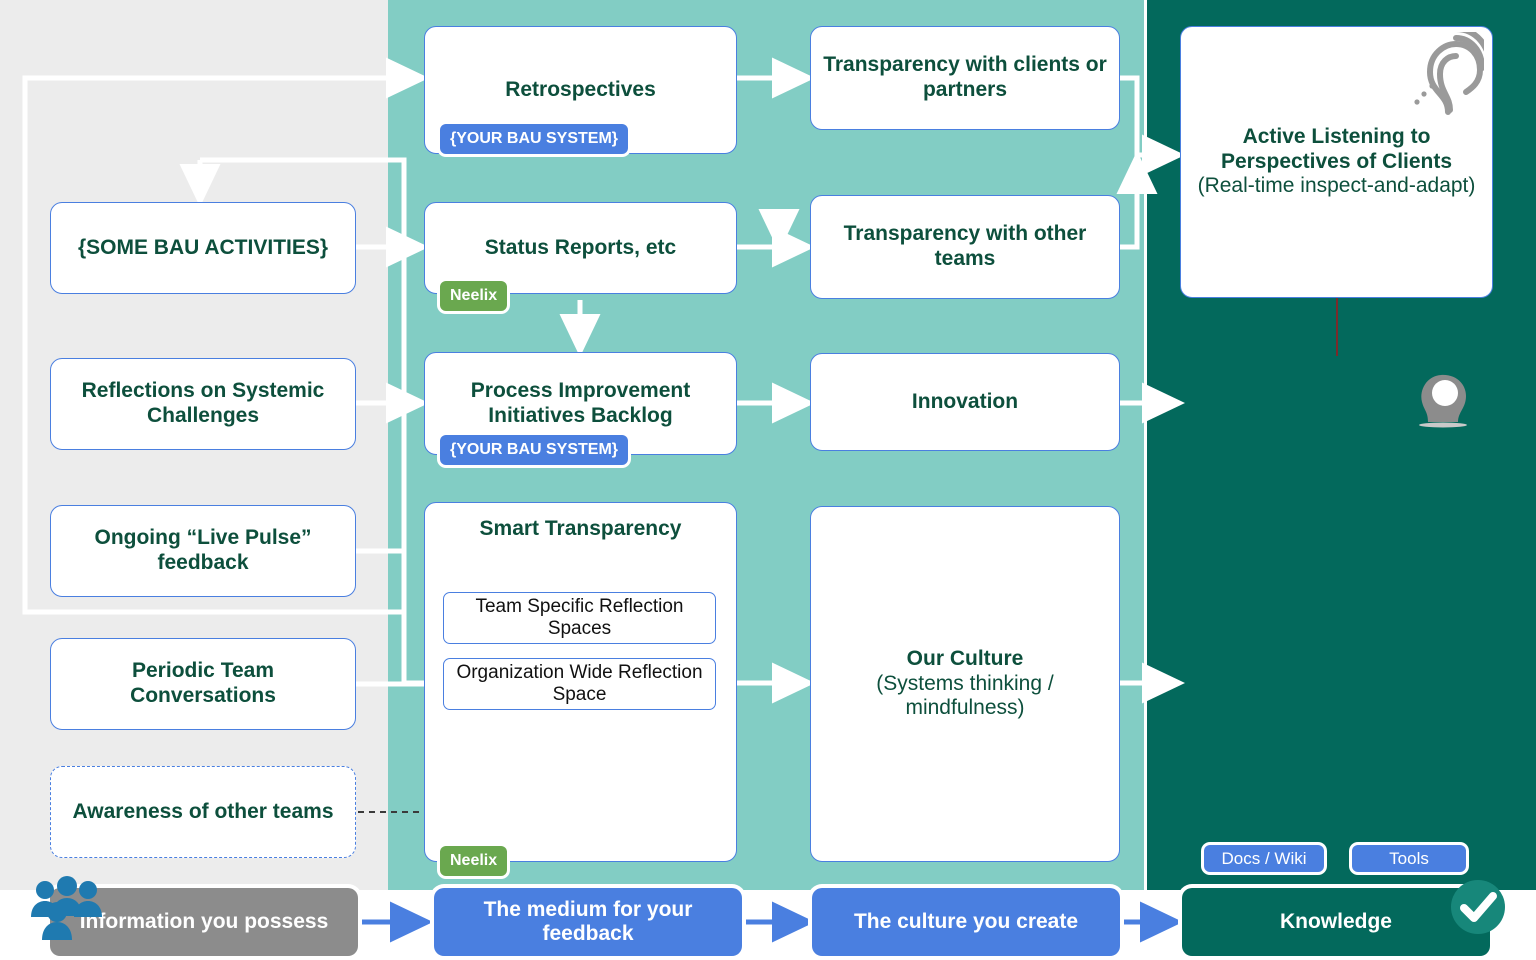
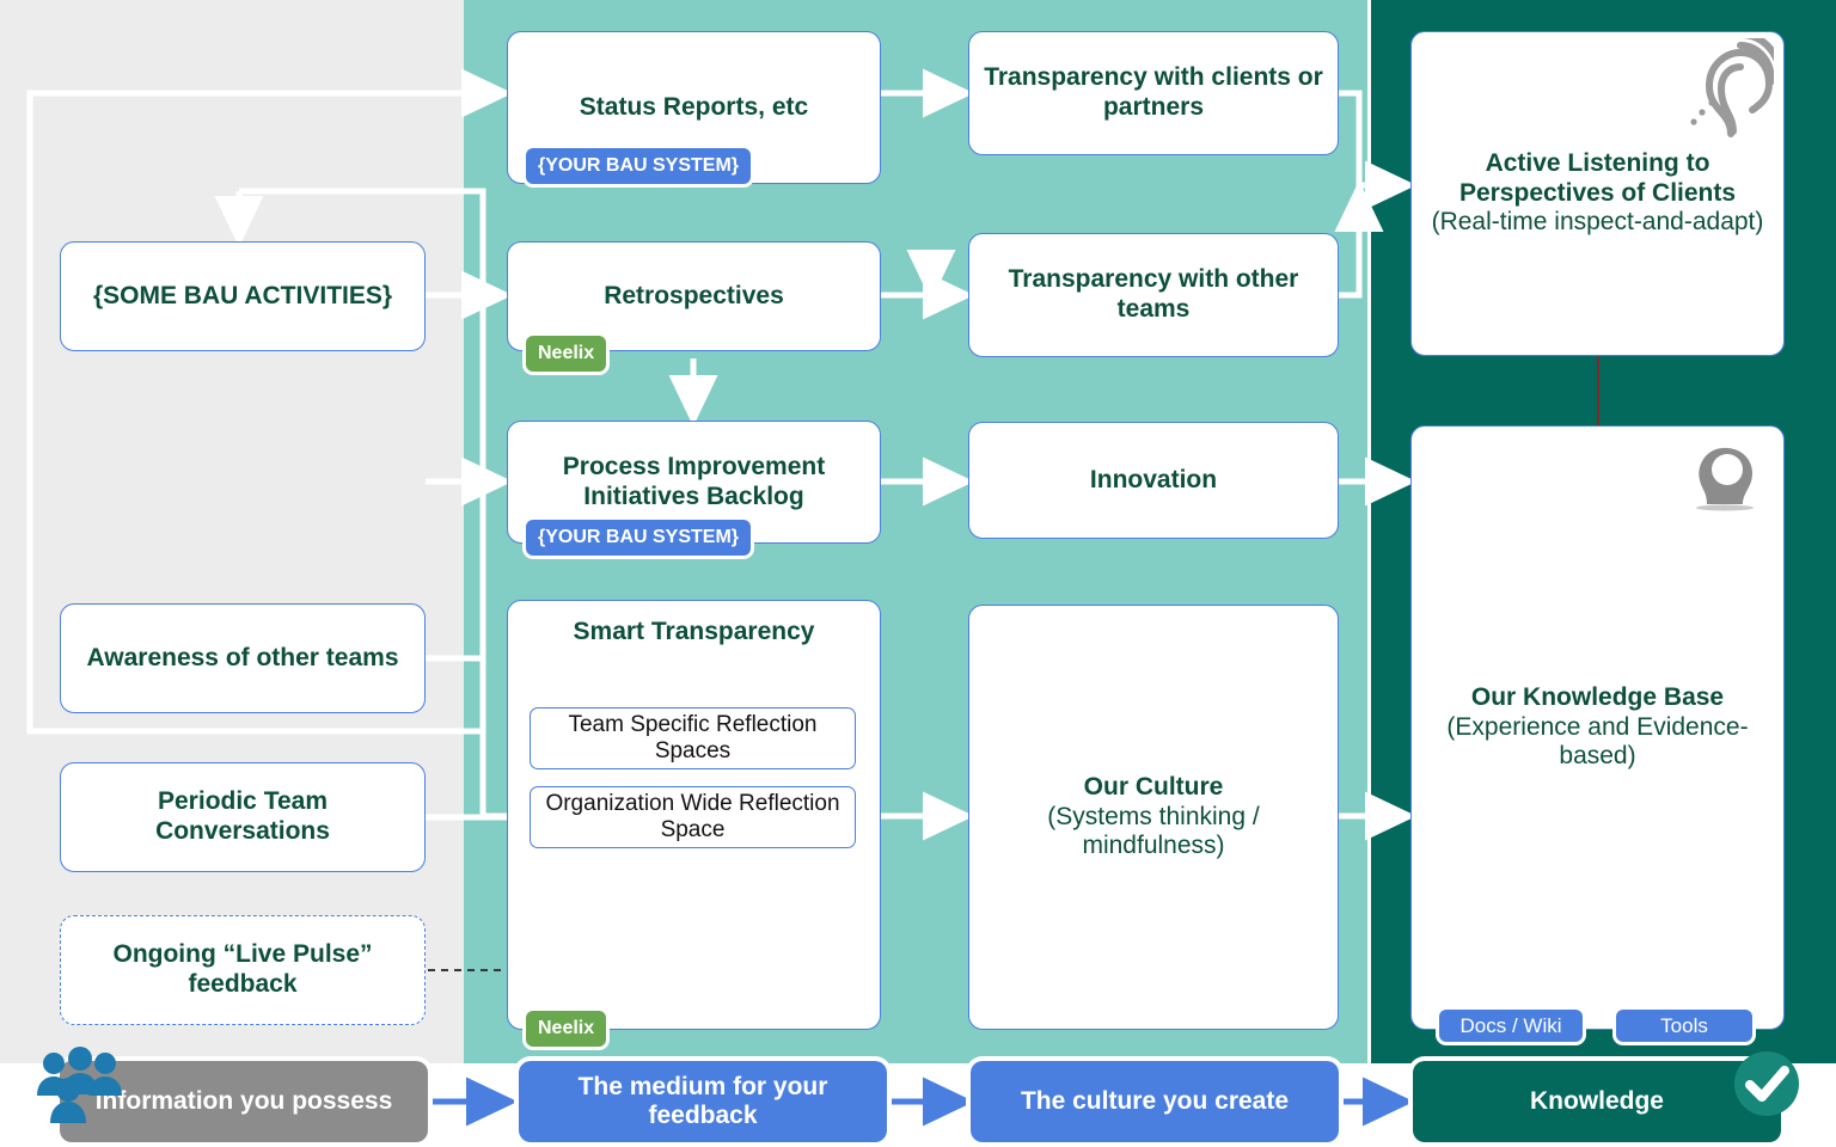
  {SOME BAU ACTIVITIES}
- Reflections on Systemic Challenges
- Ongoing “Live Pulse” feedback
+ Awareness of other teams
  Periodic Team Conversations
- Awareness of other teams
+ Ongoing “Live Pulse” feedback
- Retrospectives
+ Status Reports, etc
  {YOUR BAU SYSTEM}
- Status Reports, etc
+ Retrospectives
  Neelix
  Process Improvement Initiatives Backlog
  {YOUR BAU SYSTEM}
  Smart Transparency
  Team Specific Reflection Spaces
  Organization Wide Reflection Space
  Neelix
  Transparency with clients or partners
  Transparency with other teams
  Innovation
  Our Culture
  (Systems thinking / mindfulness)
  Active Listening to Perspectives of Clients
  (Real-time inspect-and-adapt)
+ Our Knowledge Base
+ (Experience and Evidence-based)
  Docs / Wiki
  Tools
  Information you possess
  The medium for your feedback
  The culture you create
  Knowledge
